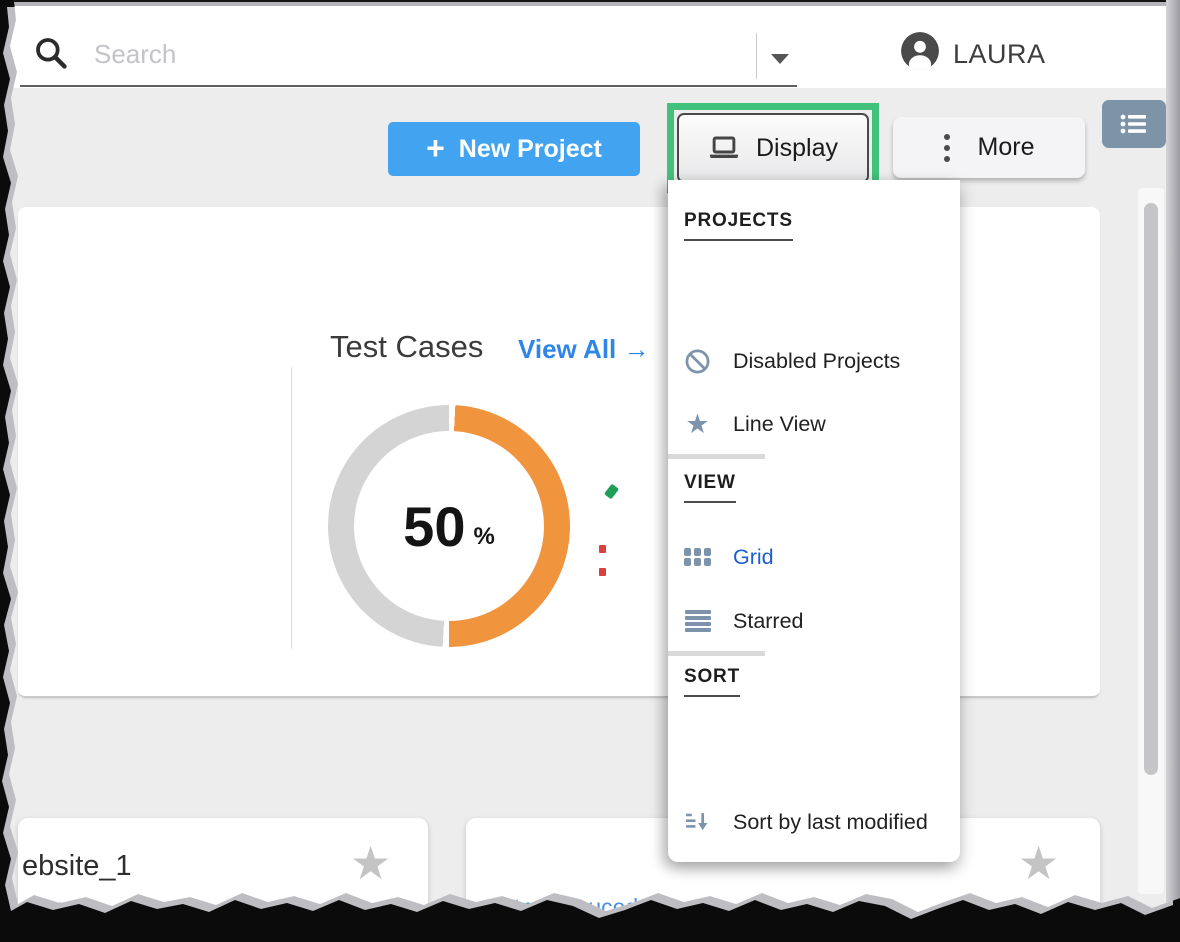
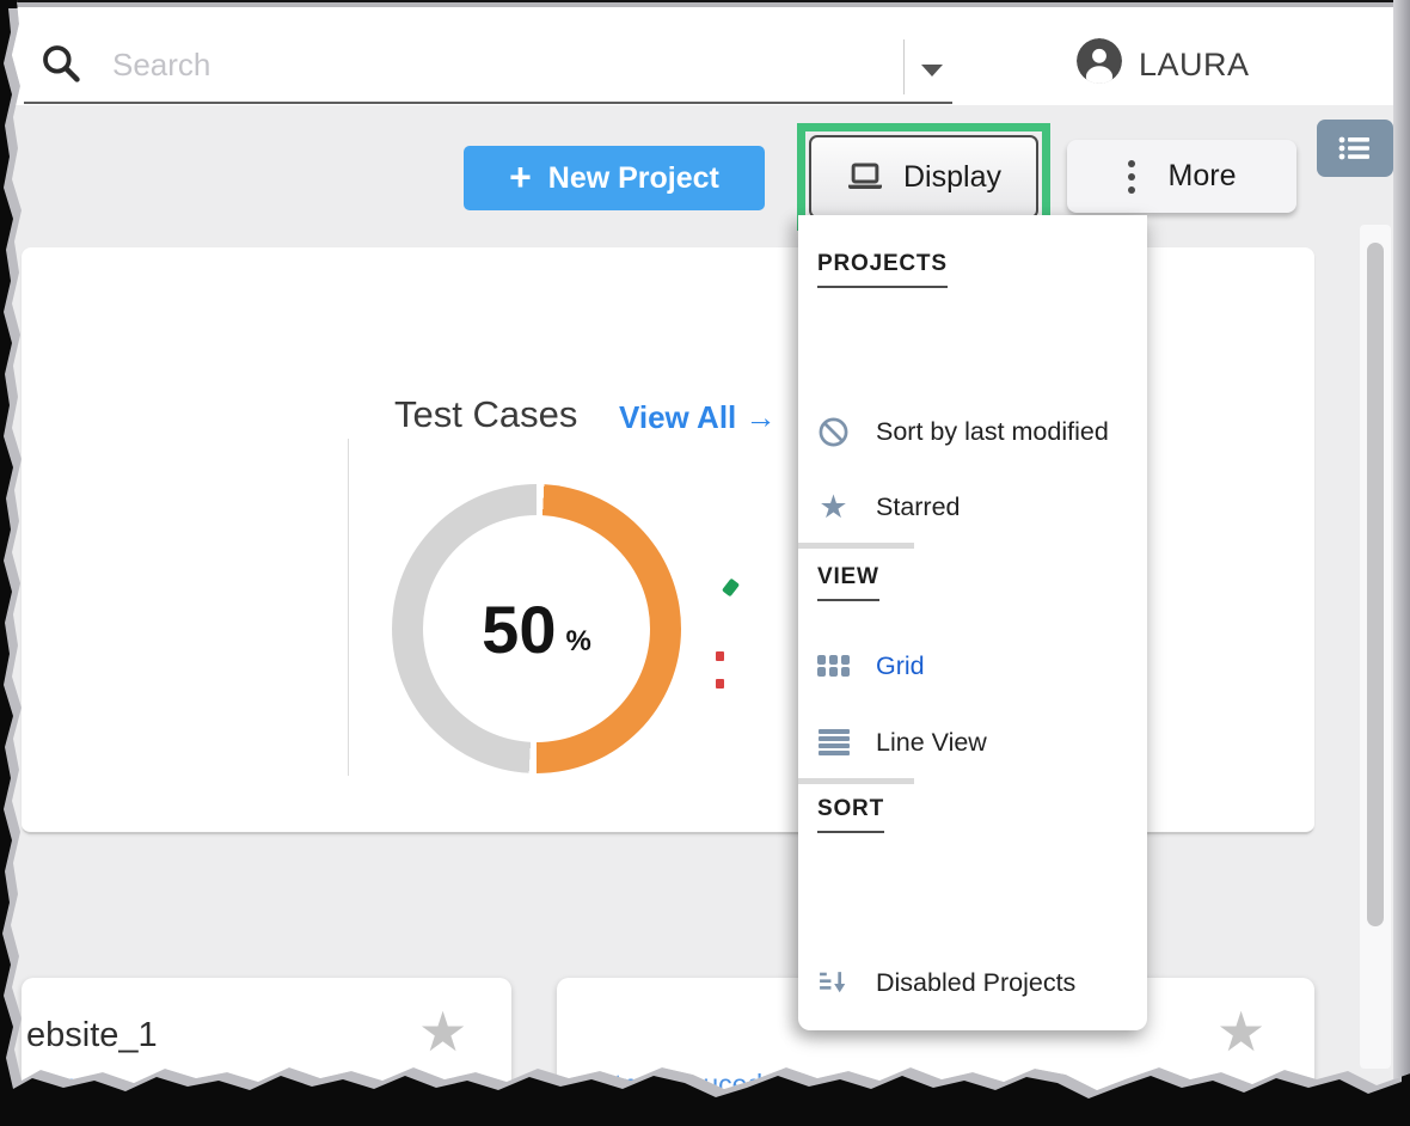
  Search
  LAURA
  +
  New Project
  Display
  More
  Test Cases
  View All →
  50
  %
  ebsite_1
  ★
  ★
  PROJECTS
- Disabled Projects
+ Sort by last modified
  ★
- Line View
+ Starred
  VIEW
  Grid
- Starred
+ Line View
  SORT
- Sort by last modified
+ Disabled Projects
